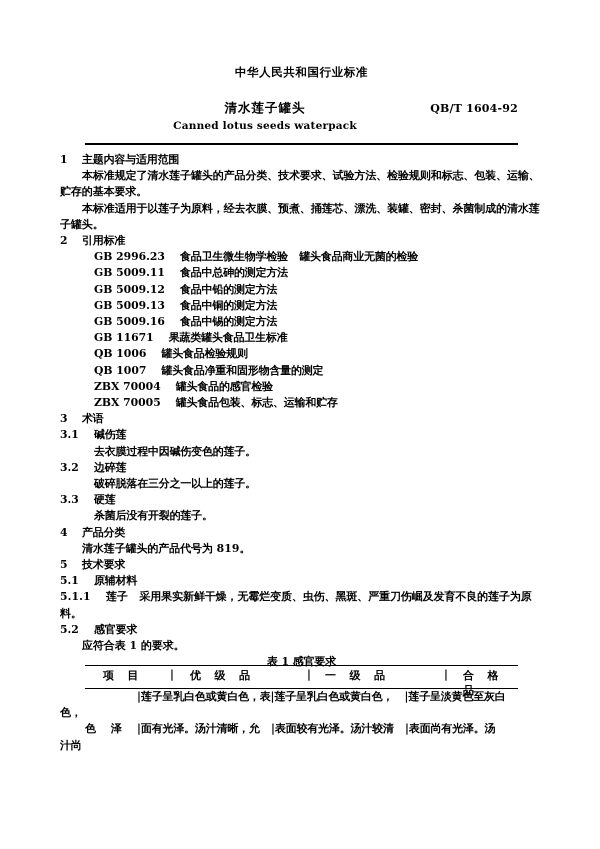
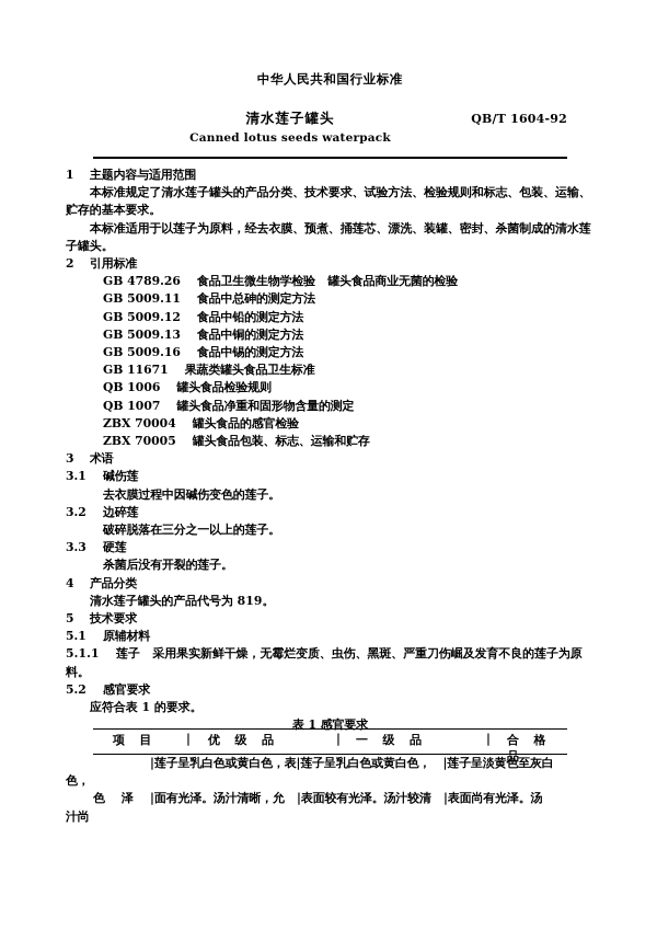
  中华人民共和国行业标准
  清水莲子罐头
  QB/T 1604-92
  Canned lotus seeds waterpack
  1 主题内容与适用范围
  本标准规定了清水莲子罐头的产品分类、技术要求、试验方法、检验规则和标志、包装、运输、贮存的基本要求。
  本标准适用于以莲子为原料，经去衣膜、预煮、捅莲芯、漂洗、装罐、密封、杀菌制成的清水莲子罐头。
  2 引用标准
- GB 2996.23 食品卫生微生物学检验 罐头食品商业无菌的检验
+ GB 4789.26 食品卫生微生物学检验 罐头食品商业无菌的检验
  GB 5009.11 食品中总砷的测定方法
  GB 5009.12 食品中铅的测定方法
  GB 5009.13 食品中铜的测定方法
  GB 5009.16 食品中锡的测定方法
  GB 11671 果蔬类罐头食品卫生标准
  QB 1006 罐头食品检验规则
  QB 1007 罐头食品净重和固形物含量的测定
  ZBX 70004 罐头食品的感官检验
  ZBX 70005 罐头食品包装、标志、运输和贮存
  3 术语
  3.1 碱伤莲
  去衣膜过程中因碱伤变色的莲子。
  3.2 边碎莲
  破碎脱落在三分之一以上的莲子。
  3.3 硬莲
  杀菌后没有开裂的莲子。
  4 产品分类
  清水莲子罐头的产品代号为 819。
  5 技术要求
  5.1 原辅材料
  5.1.1 莲子 采用果实新鲜干燥，无霉烂变质、虫伤、黑斑、严重刀伤崛及发育不良的莲子为原料。
  5.2 感官要求
  应符合表 1 的要求。
  表 1 感官要求
  项 目
  |
  优 级 品
  |
  一 级 品
  |
  合 格 品
  |莲子呈乳白色或黄白色，表|莲子呈乳白色或黄白色， |莲子呈淡黄色至灰白
  色，
  色 泽 |面有光泽。汤汁清晰，允 |表面较有光泽。汤汁较清 |表面尚有光泽。汤
  汁尚
